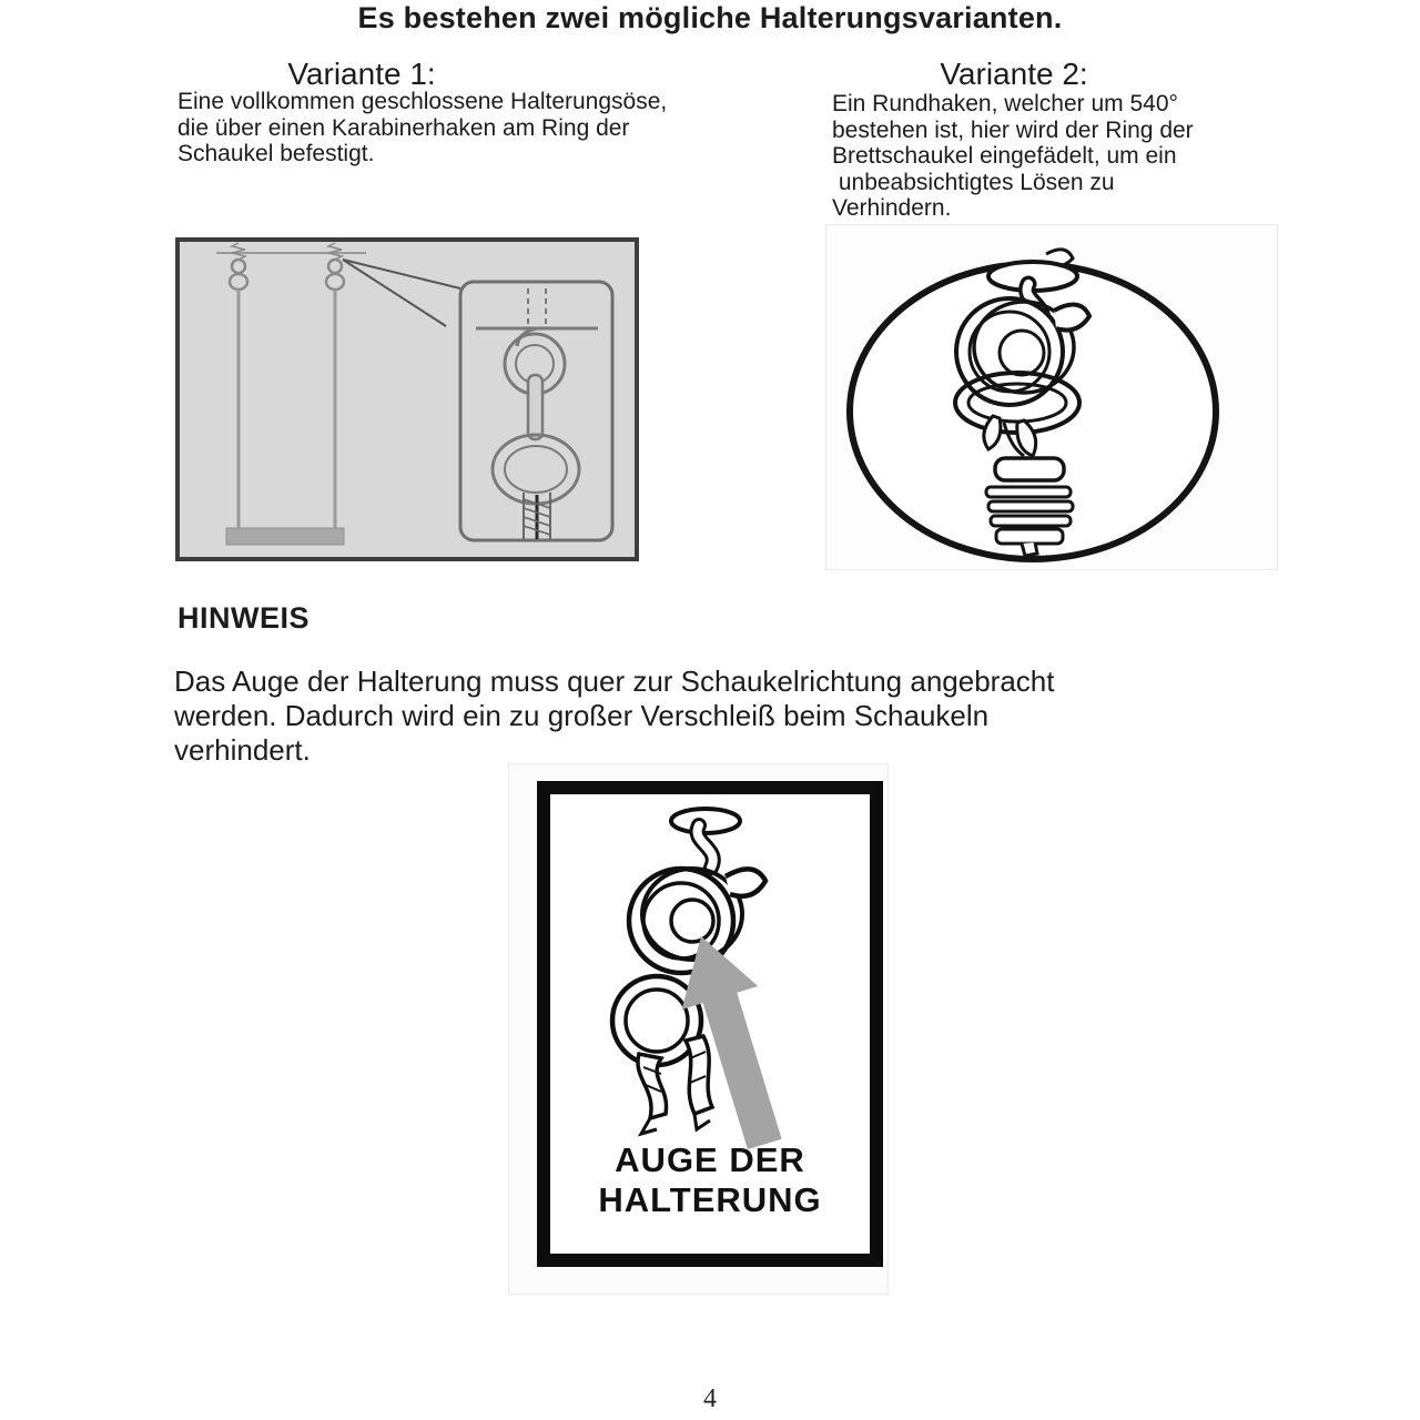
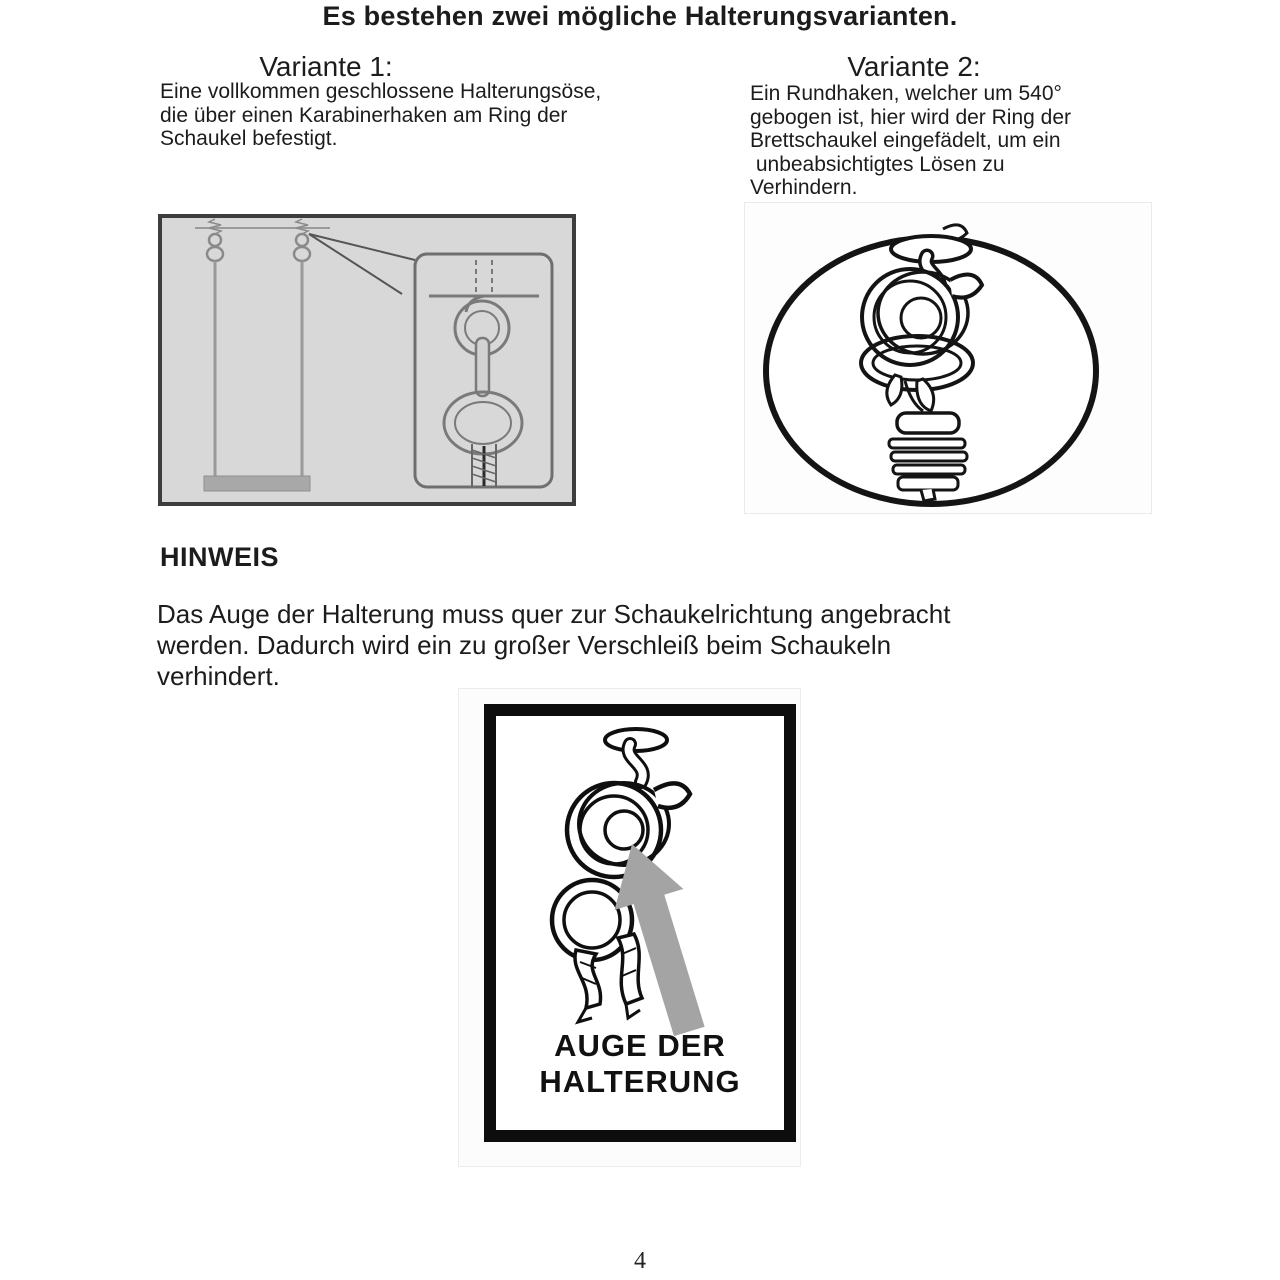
  Es bestehen zwei mögliche Halterungsvarianten.
  Variante 1:
  Eine vollkommen geschlossene Halterungsöse,
  die über einen Karabinerhaken am Ring der
  Schaukel befestigt.
  Variante 2:
  Ein Rundhaken, welcher um 540°
- bestehen ist, hier wird der Ring der
+ gebogen ist, hier wird der Ring der
  Brettschaukel eingefädelt, um ein
  unbeabsichtigtes Lösen zu
  Verhindern.
  HINWEIS
  Das Auge der Halterung muss quer zur Schaukelrichtung angebracht
  werden. Dadurch wird ein zu großer Verschleiß beim Schaukeln
  verhindert.
  AUGE DER
  HALTERUNG
  4
